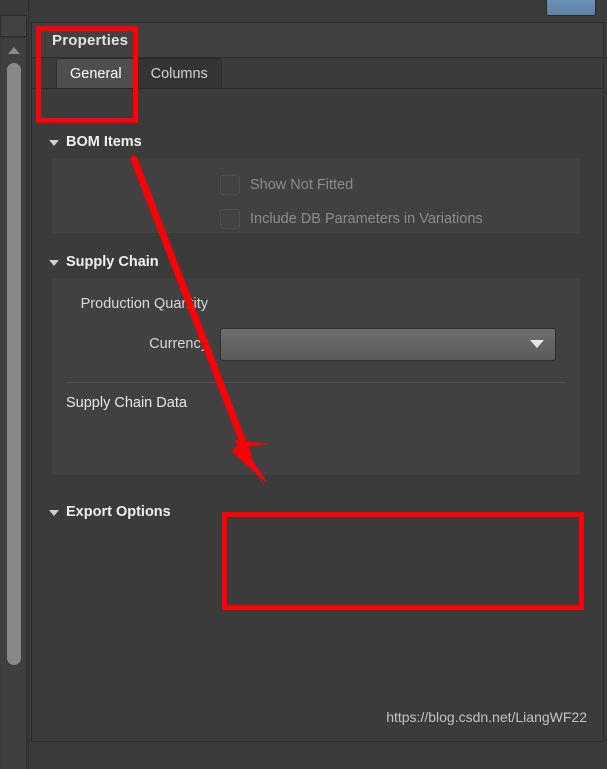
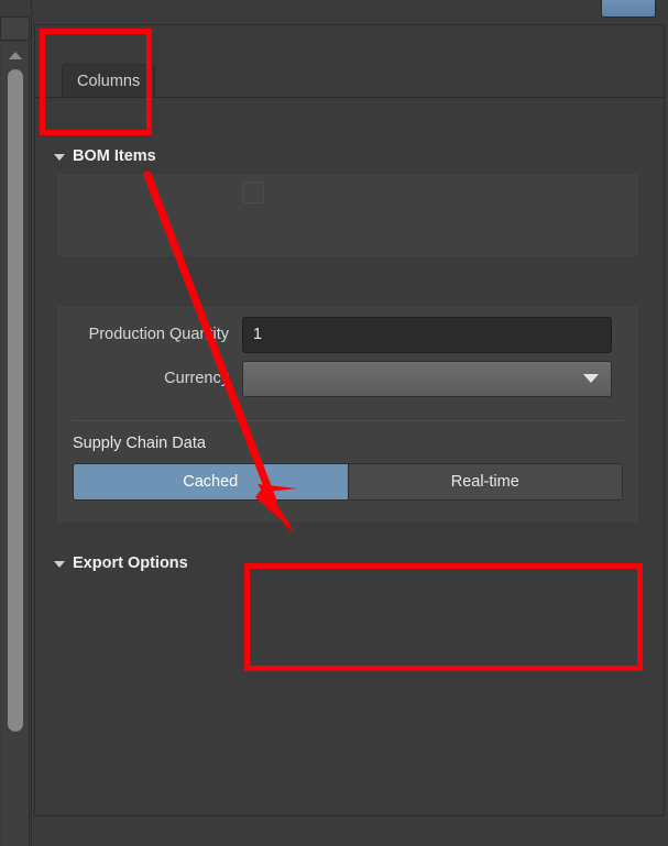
- Properties
- General
  Columns
  BOM Items
- Show Not Fitted
- Include DB Parameters in Variations
- Supply Chain
  Production Quanity
+ 1
  Currenc
  Supply Chain Data
+ Cached
+ Real-time
  Export Options
- https://blog.csdn.net/LiangWF22
